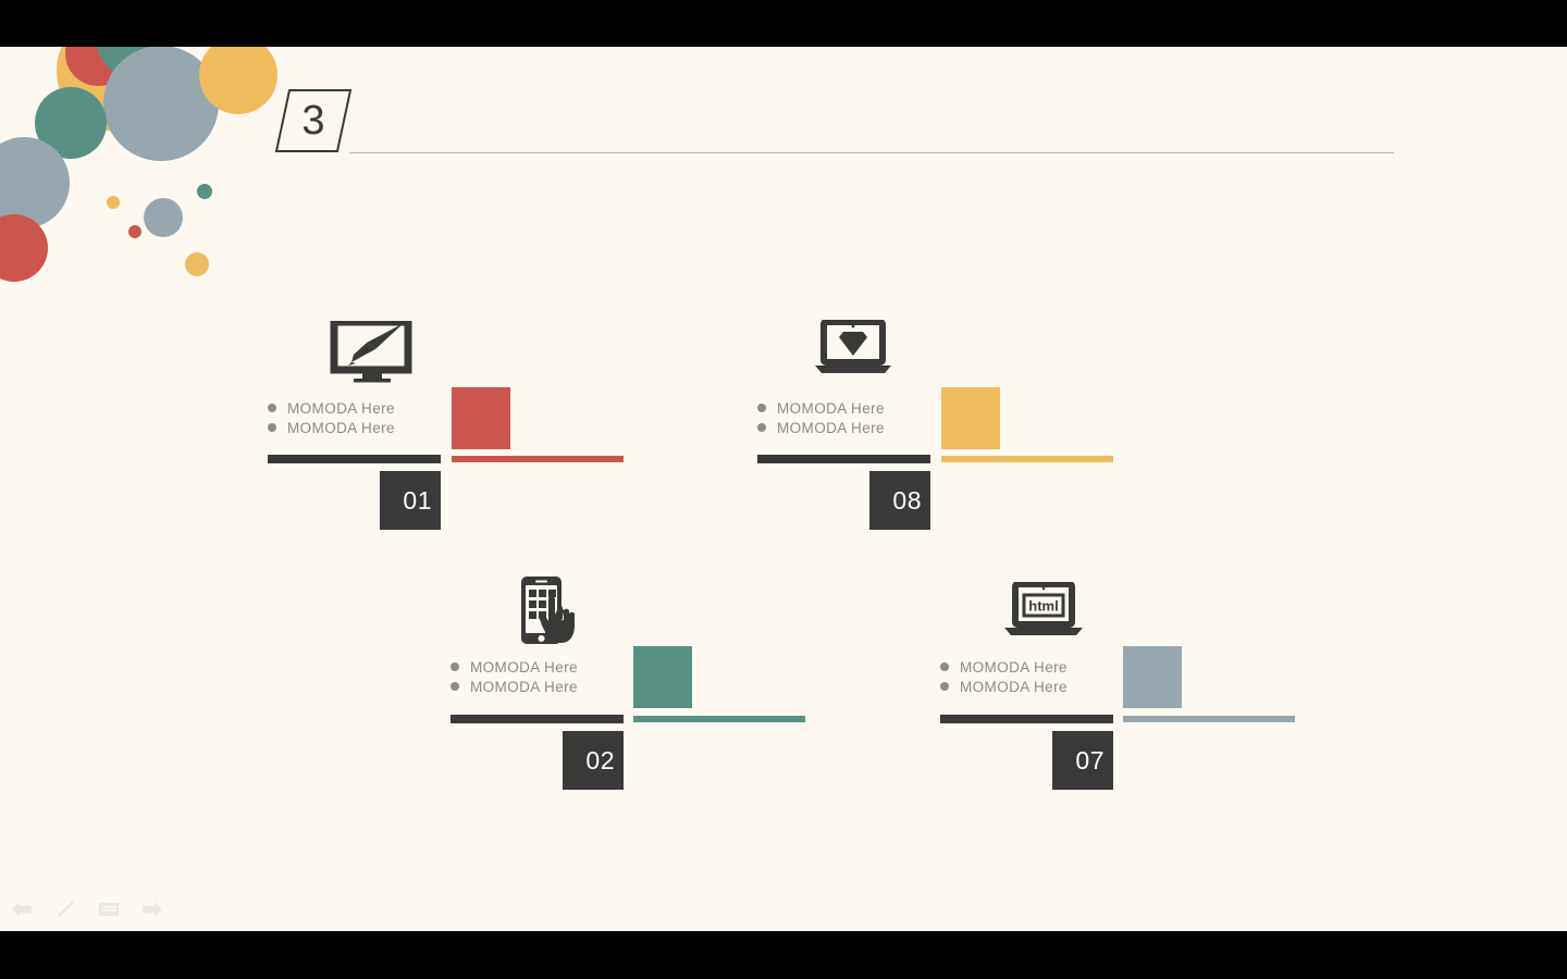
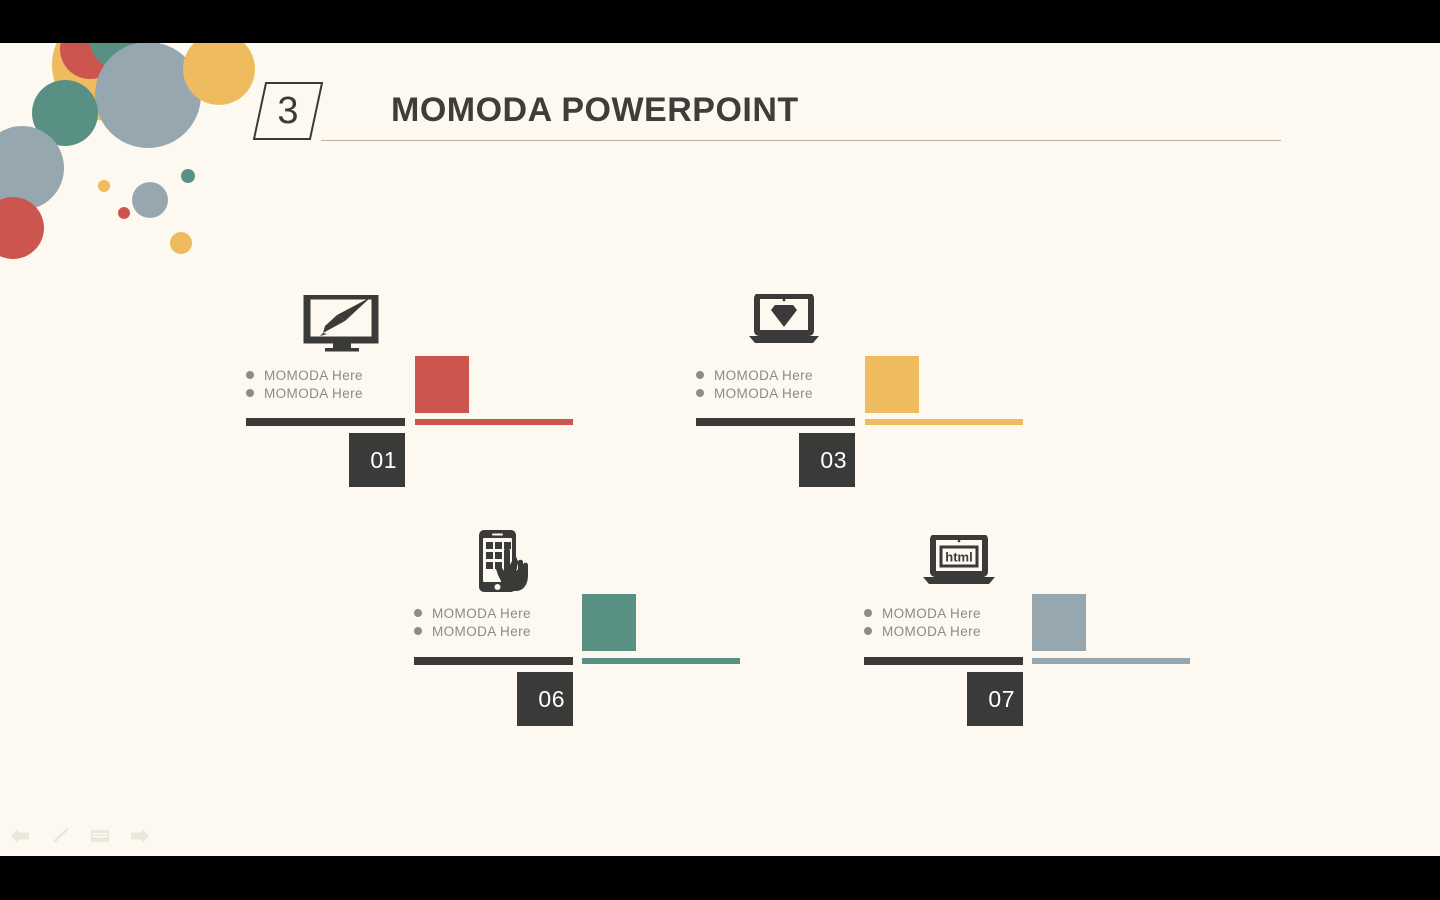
  3
+ MOMODA POWERPOINT
  MOMODA Here
  MOMODA Here
  01
  MOMODA Here
  MOMODA Here
- 08
+ 03
  MOMODA Here
  MOMODA Here
- 02
+ 06
  html
  MOMODA Here
  MOMODA Here
  07
